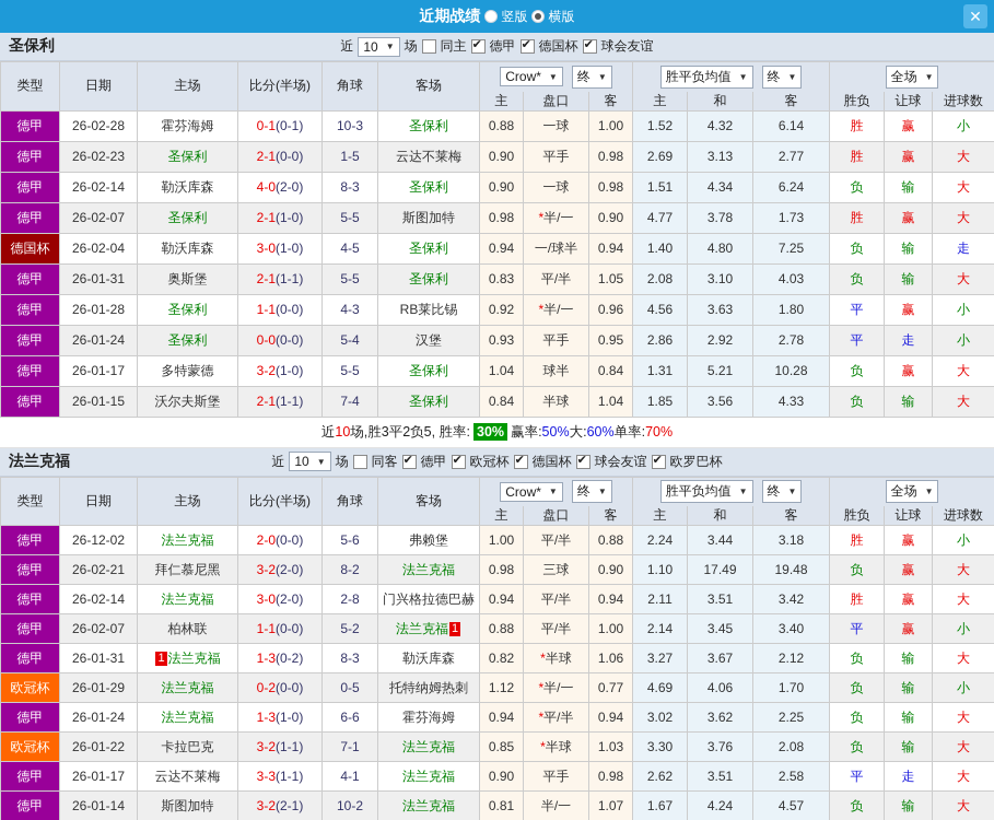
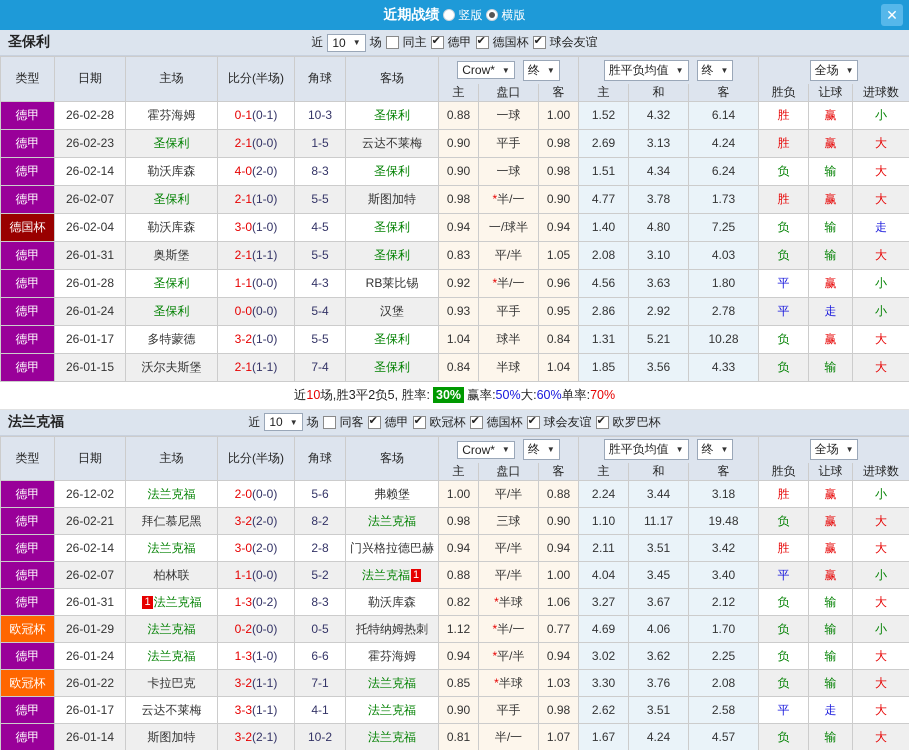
  近期战绩
  竖版
  横版
  ✕
  圣保利
  近
  10
  ▼
  场
  同主
  德甲
  德国杯
  球会友谊
  类型	日期	主场	比分(半场)	角球	客场	Crow* ▼ 终 ▼	胜平负均值 ▼ 终 ▼	全场 ▼
  主	盘口	客	主	和	客	胜负	让球	进球数
  德甲	26-02-28	霍芬海姆	0-1(0-1)	10-3	圣保利	0.88	一球	1.00	1.52	4.32	6.14	胜	赢	小
- 德甲	26-02-23	圣保利	2-1(0-0)	1-5	云达不莱梅	0.90	平手	0.98	2.69	3.13	2.77	胜	赢	大
+ 德甲	26-02-23	圣保利	2-1(0-0)	1-5	云达不莱梅	0.90	平手	0.98	2.69	3.13	4.24	胜	赢	大
  德甲	26-02-14	勒沃库森	4-0(2-0)	8-3	圣保利	0.90	一球	0.98	1.51	4.34	6.24	负	输	大
  德甲	26-02-07	圣保利	2-1(1-0)	5-5	斯图加特	0.98	*半/一	0.90	4.77	3.78	1.73	胜	赢	大
  德国杯	26-02-04	勒沃库森	3-0(1-0)	4-5	圣保利	0.94	一/球半	0.94	1.40	4.80	7.25	负	输	走
  德甲	26-01-31	奥斯堡	2-1(1-1)	5-5	圣保利	0.83	平/半	1.05	2.08	3.10	4.03	负	输	大
  德甲	26-01-28	圣保利	1-1(0-0)	4-3	RB莱比锡	0.92	*半/一	0.96	4.56	3.63	1.80	平	赢	小
  德甲	26-01-24	圣保利	0-0(0-0)	5-4	汉堡	0.93	平手	0.95	2.86	2.92	2.78	平	走	小
  德甲	26-01-17	多特蒙德	3-2(1-0)	5-5	圣保利	1.04	球半	0.84	1.31	5.21	10.28	负	赢	大
  德甲	26-01-15	沃尔夫斯堡	2-1(1-1)	7-4	圣保利	0.84	半球	1.04	1.85	3.56	4.33	负	输	大
  近
  10
  场,胜3平2负5, 胜率:
  30%
  赢率:
  50%
  大:
  60%
  单率:
  70%
  法兰克福
  近
  10
  ▼
  场
  同客
  德甲
  欧冠杯
  德国杯
  球会友谊
  欧罗巴杯
  类型	日期	主场	比分(半场)	角球	客场	Crow* ▼ 终 ▼	胜平负均值 ▼ 终 ▼	全场 ▼
  主	盘口	客	主	和	客	胜负	让球	进球数
  德甲	26-12-02	法兰克福	2-0(0-0)	5-6	弗赖堡	1.00	平/半	0.88	2.24	3.44	3.18	胜	赢	小
- 德甲	26-02-21	拜仁慕尼黑	3-2(2-0)	8-2	法兰克福	0.98	三球	0.90	1.10	17.49	19.48	负	赢	大
+ 德甲	26-02-21	拜仁慕尼黑	3-2(2-0)	8-2	法兰克福	0.98	三球	0.90	1.10	11.17	19.48	负	赢	大
  德甲	26-02-14	法兰克福	3-0(2-0)	2-8	门兴格拉德巴赫	0.94	平/半	0.94	2.11	3.51	3.42	胜	赢	大
- 德甲	26-02-07	柏林联	1-1(0-0)	5-2	法兰克福 1	0.88	平/半	1.00	2.14	3.45	3.40	平	赢	小
+ 德甲	26-02-07	柏林联	1-1(0-0)	5-2	法兰克福 1	0.88	平/半	1.00	4.04	3.45	3.40	平	赢	小
  德甲	26-01-31	1 法兰克福	1-3(0-2)	8-3	勒沃库森	0.82	*半球	1.06	3.27	3.67	2.12	负	输	大
  欧冠杯	26-01-29	法兰克福	0-2(0-0)	0-5	托特纳姆热刺	1.12	*半/一	0.77	4.69	4.06	1.70	负	输	小
  德甲	26-01-24	法兰克福	1-3(1-0)	6-6	霍芬海姆	0.94	*平/半	0.94	3.02	3.62	2.25	负	输	大
  欧冠杯	26-01-22	卡拉巴克	3-2(1-1)	7-1	法兰克福	0.85	*半球	1.03	3.30	3.76	2.08	负	输	大
  德甲	26-01-17	云达不莱梅	3-3(1-1)	4-1	法兰克福	0.90	平手	0.98	2.62	3.51	2.58	平	走	大
  德甲	26-01-14	斯图加特	3-2(2-1)	10-2	法兰克福	0.81	半/一	1.07	1.67	4.24	4.57	负	输	大
